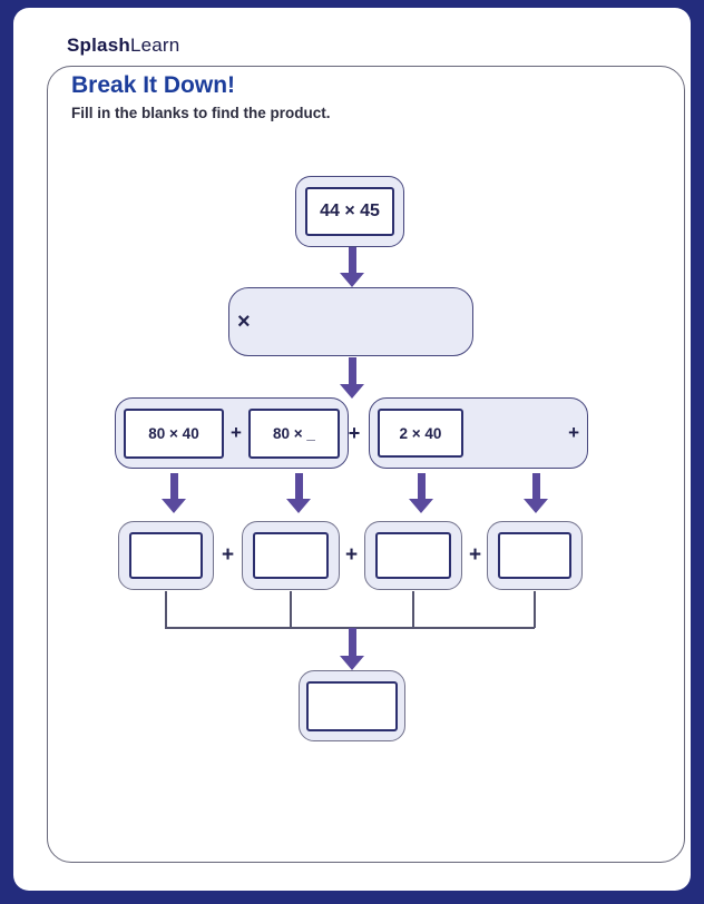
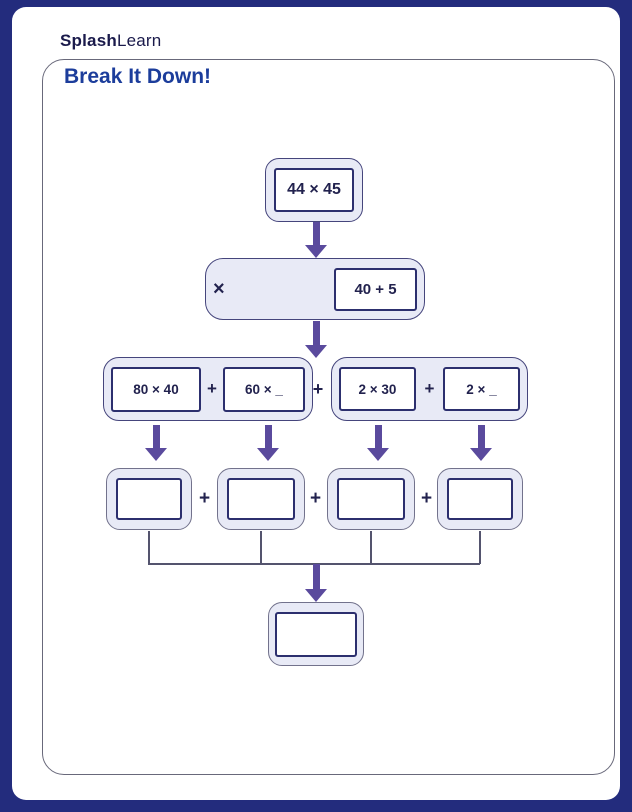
  SplashLearn
  Break It Down!
- Fill in the blanks to find the product.
  44 × 45
  ×
+ 40 + 5
  80 × 40
  +
- 80 × _
+ 60 × _
  +
- 2 × 40
+ 2 × 30
  +
+ 2 × _
  +
  +
  +
